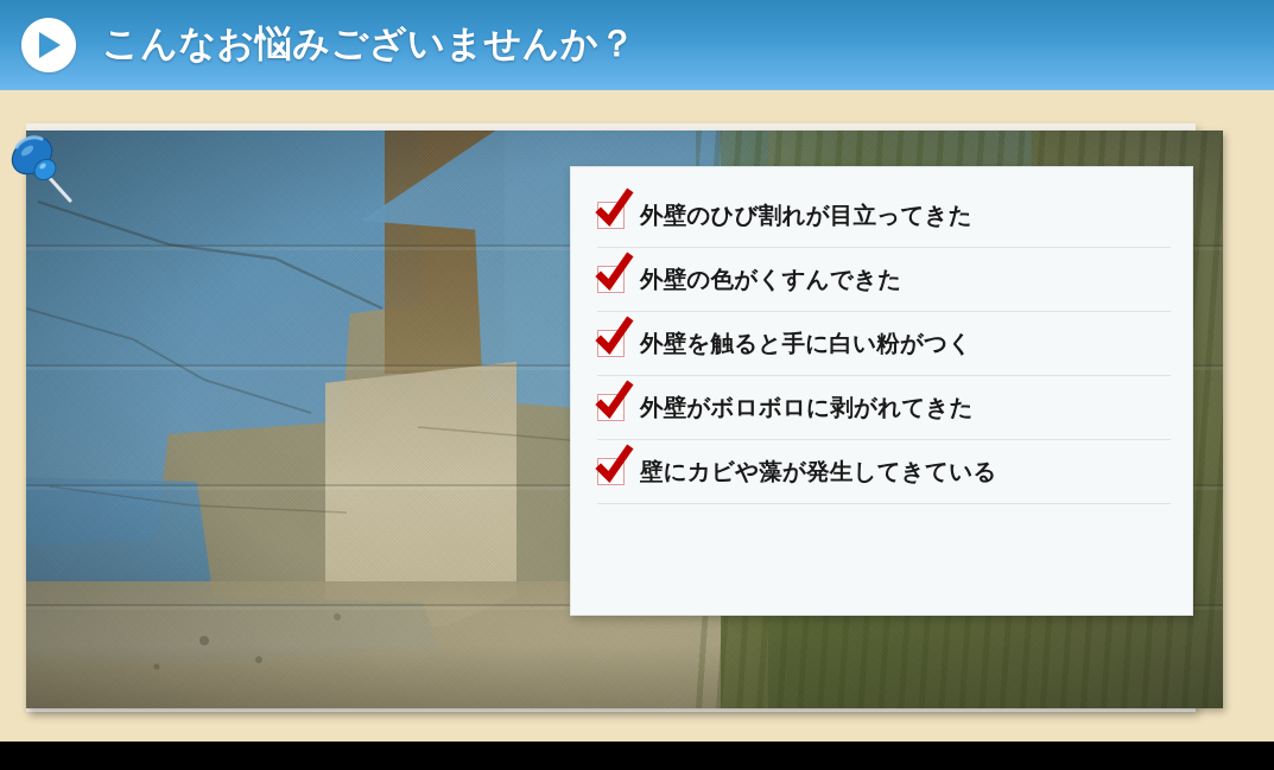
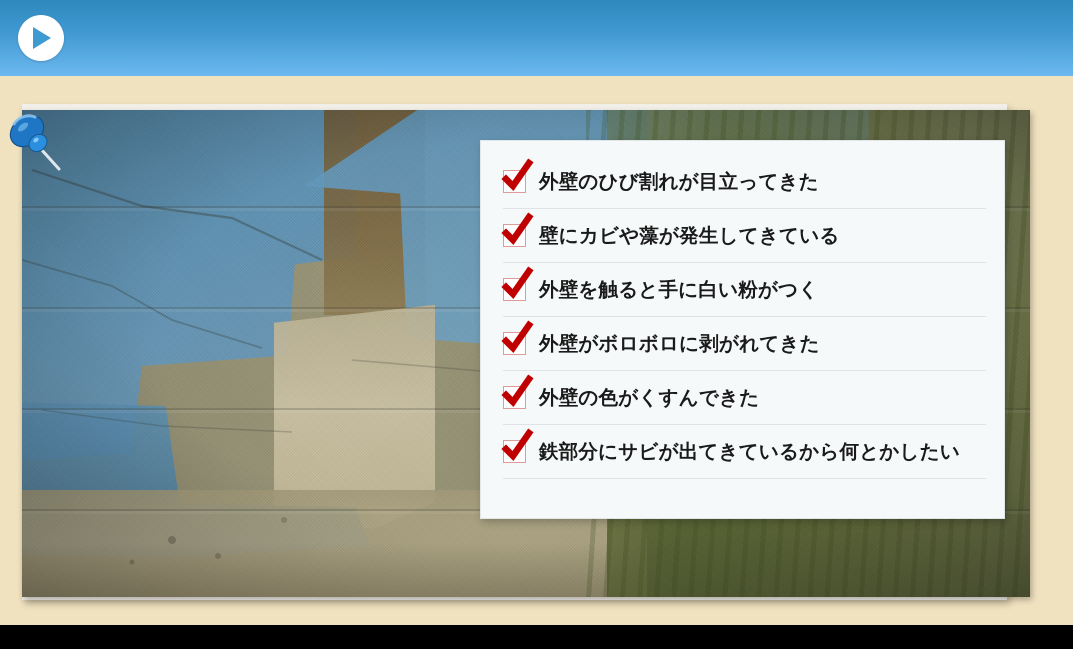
- こんなお悩みございませんか？
  外壁のひび割れが目立ってきた
- 外壁の色がくすんできた
+ 壁にカビや藻が発生してきている
  外壁を触ると手に白い粉がつく
  外壁がボロボロに剥がれてきた
- 壁にカビや藻が発生してきている
+ 外壁の色がくすんできた
+ 鉄部分にサビが出てきているから何とかしたい
